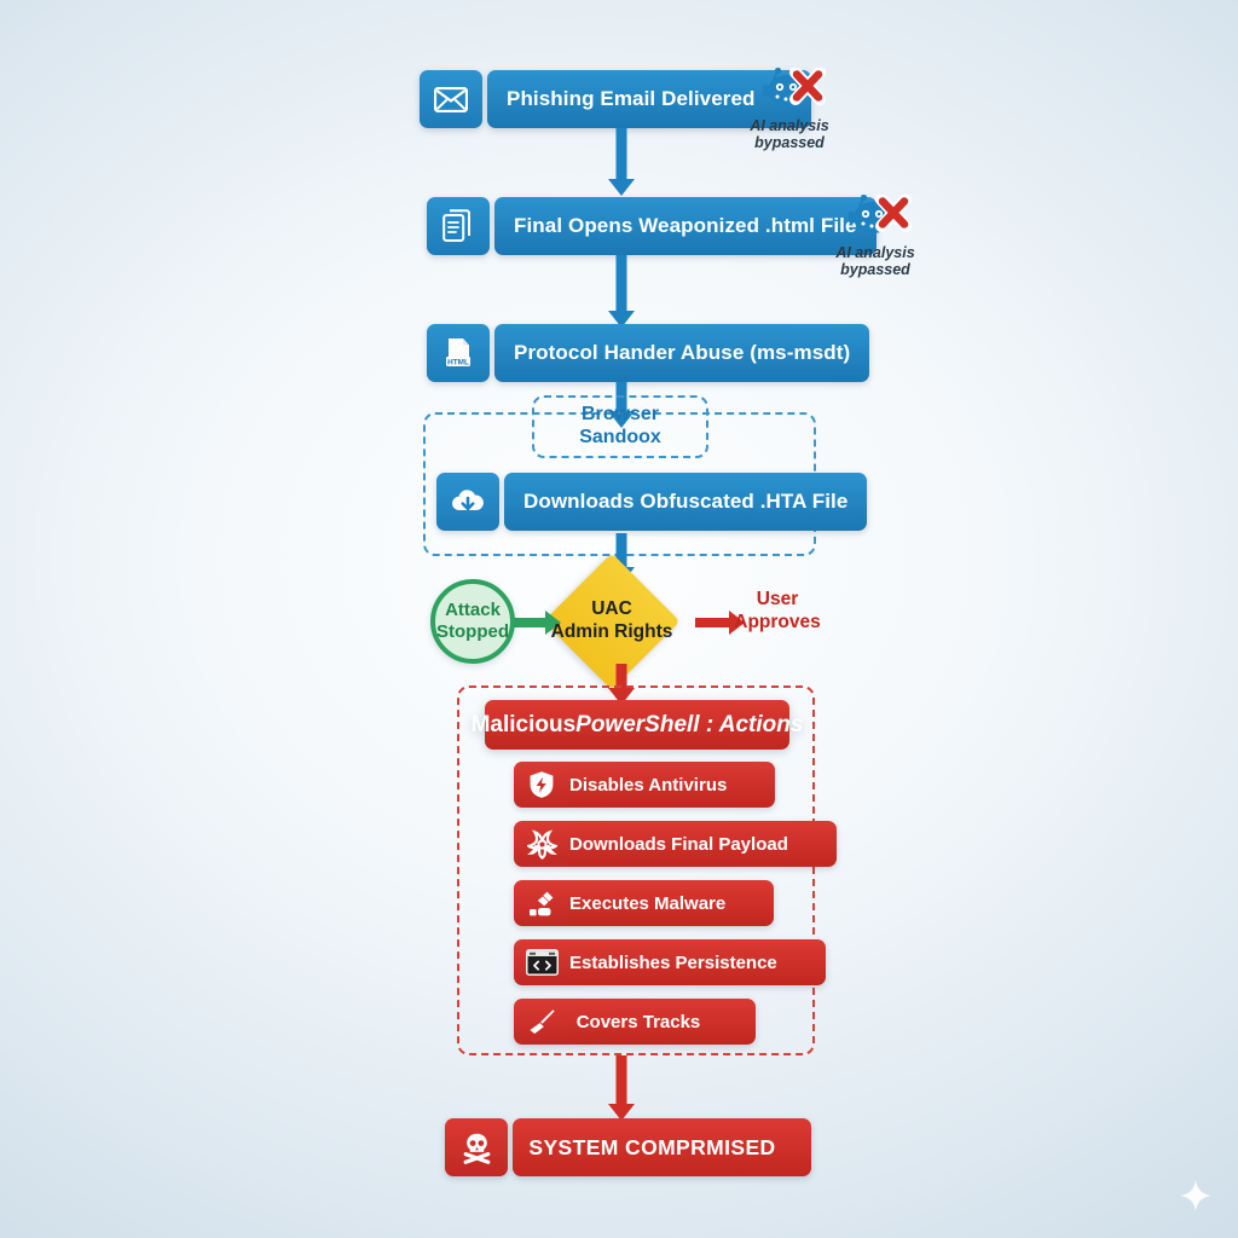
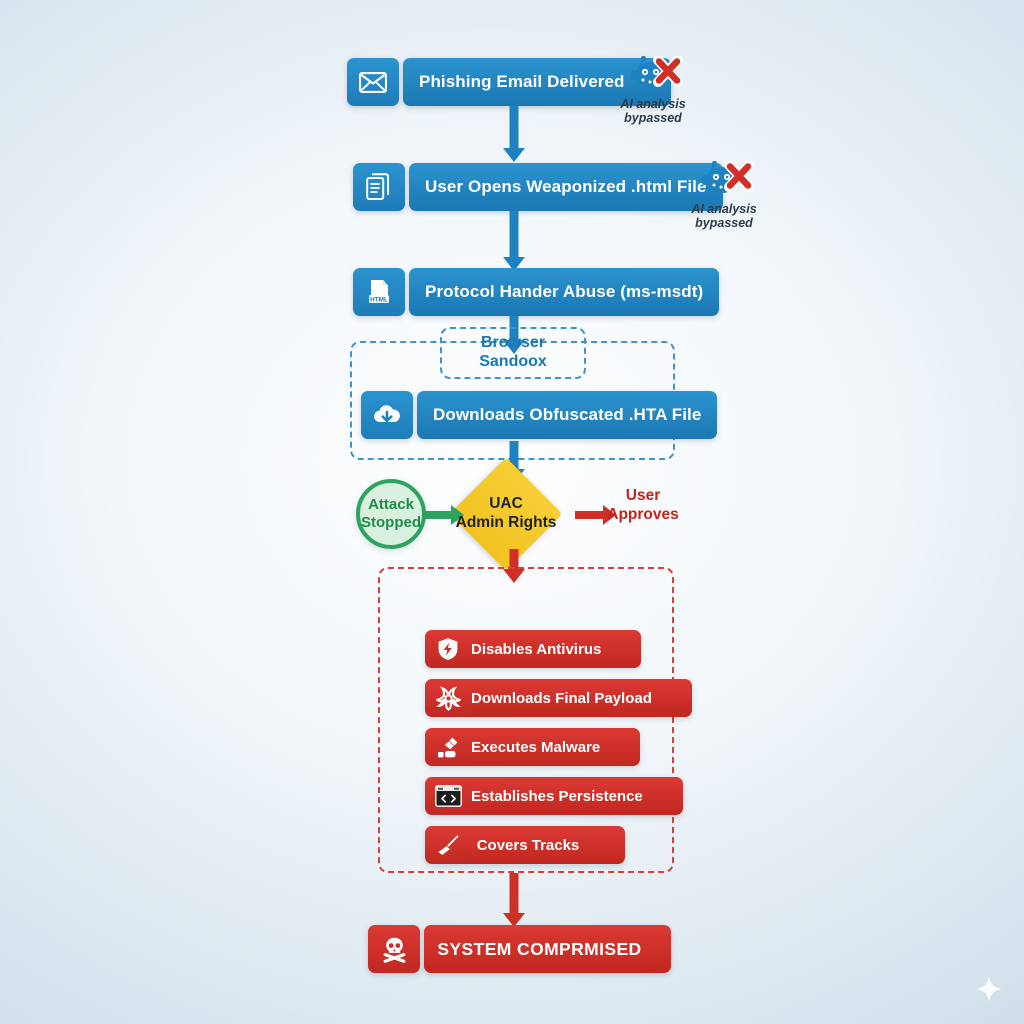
  Phishing Email Delivered
  AI analysis
  bypassed
- Final Opens Weaponized .html File
+ User Opens Weaponized .html File
  AI analysis
  bypassed
  Protocol Hander Abuse (ms-msdt)
  Browser
  Sandoox
  Downloads Obfuscated .HTA File
  UAC
  Admin Rights
  Attack
  Stopped
  User
  Approves
- Malicious
- PowerShell : Actions
  Disables Antivirus
  Downloads Final Payload
  Executes Malware
  Establishes Persistence
  Covers Tracks
  SYSTEM COMPRMISED
